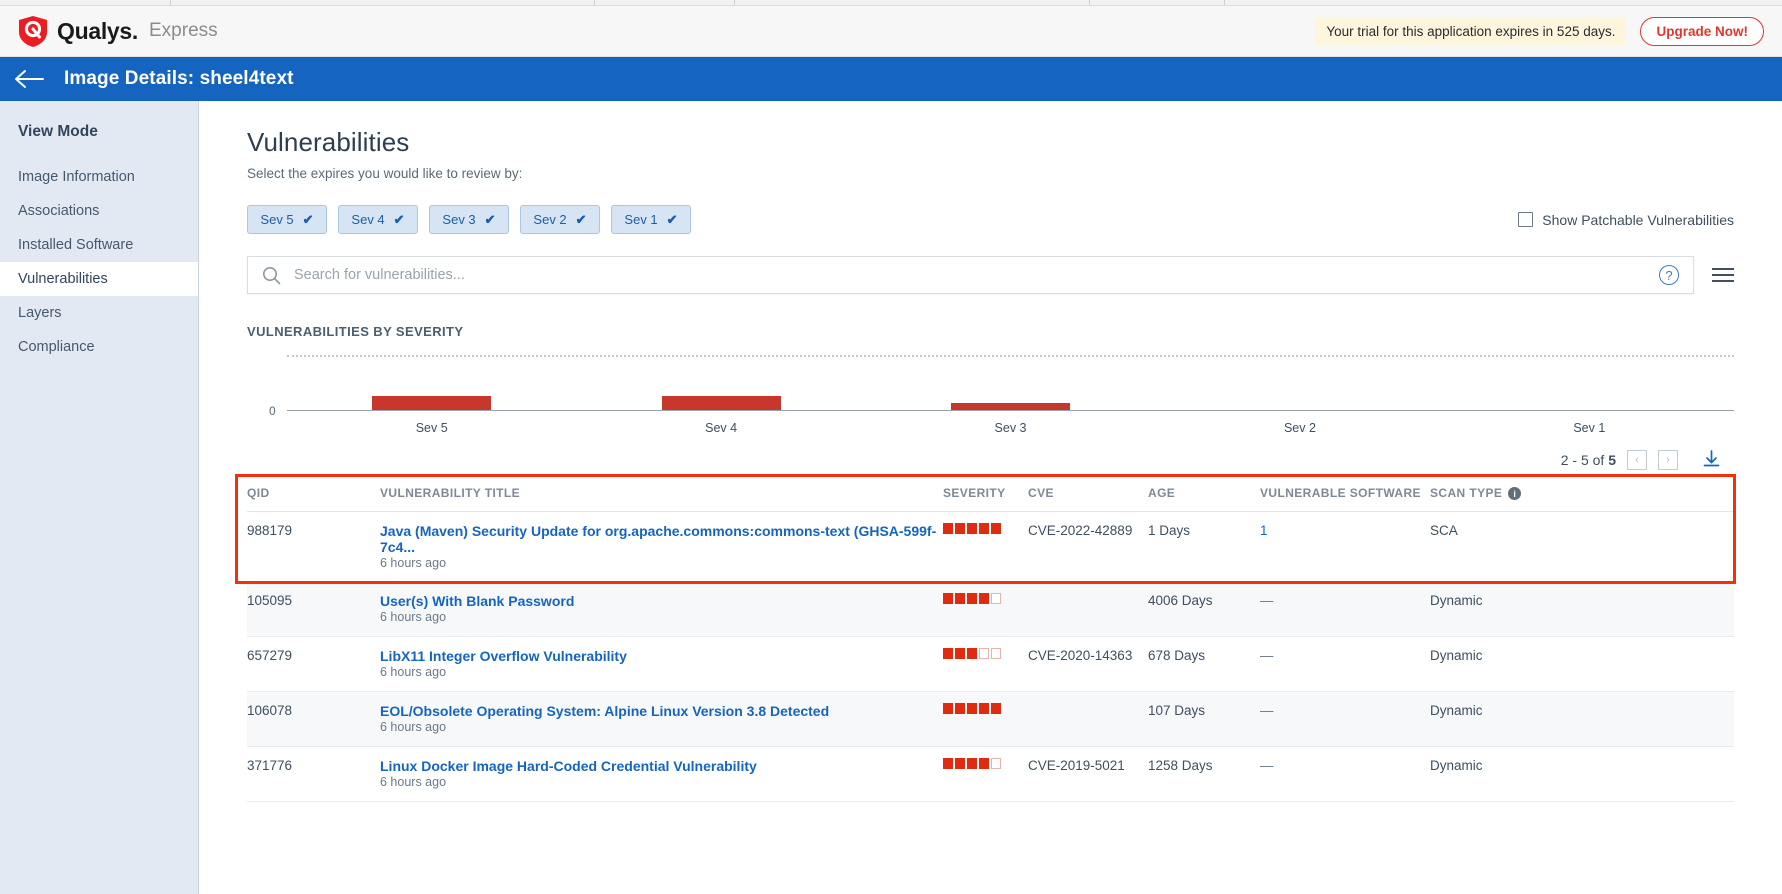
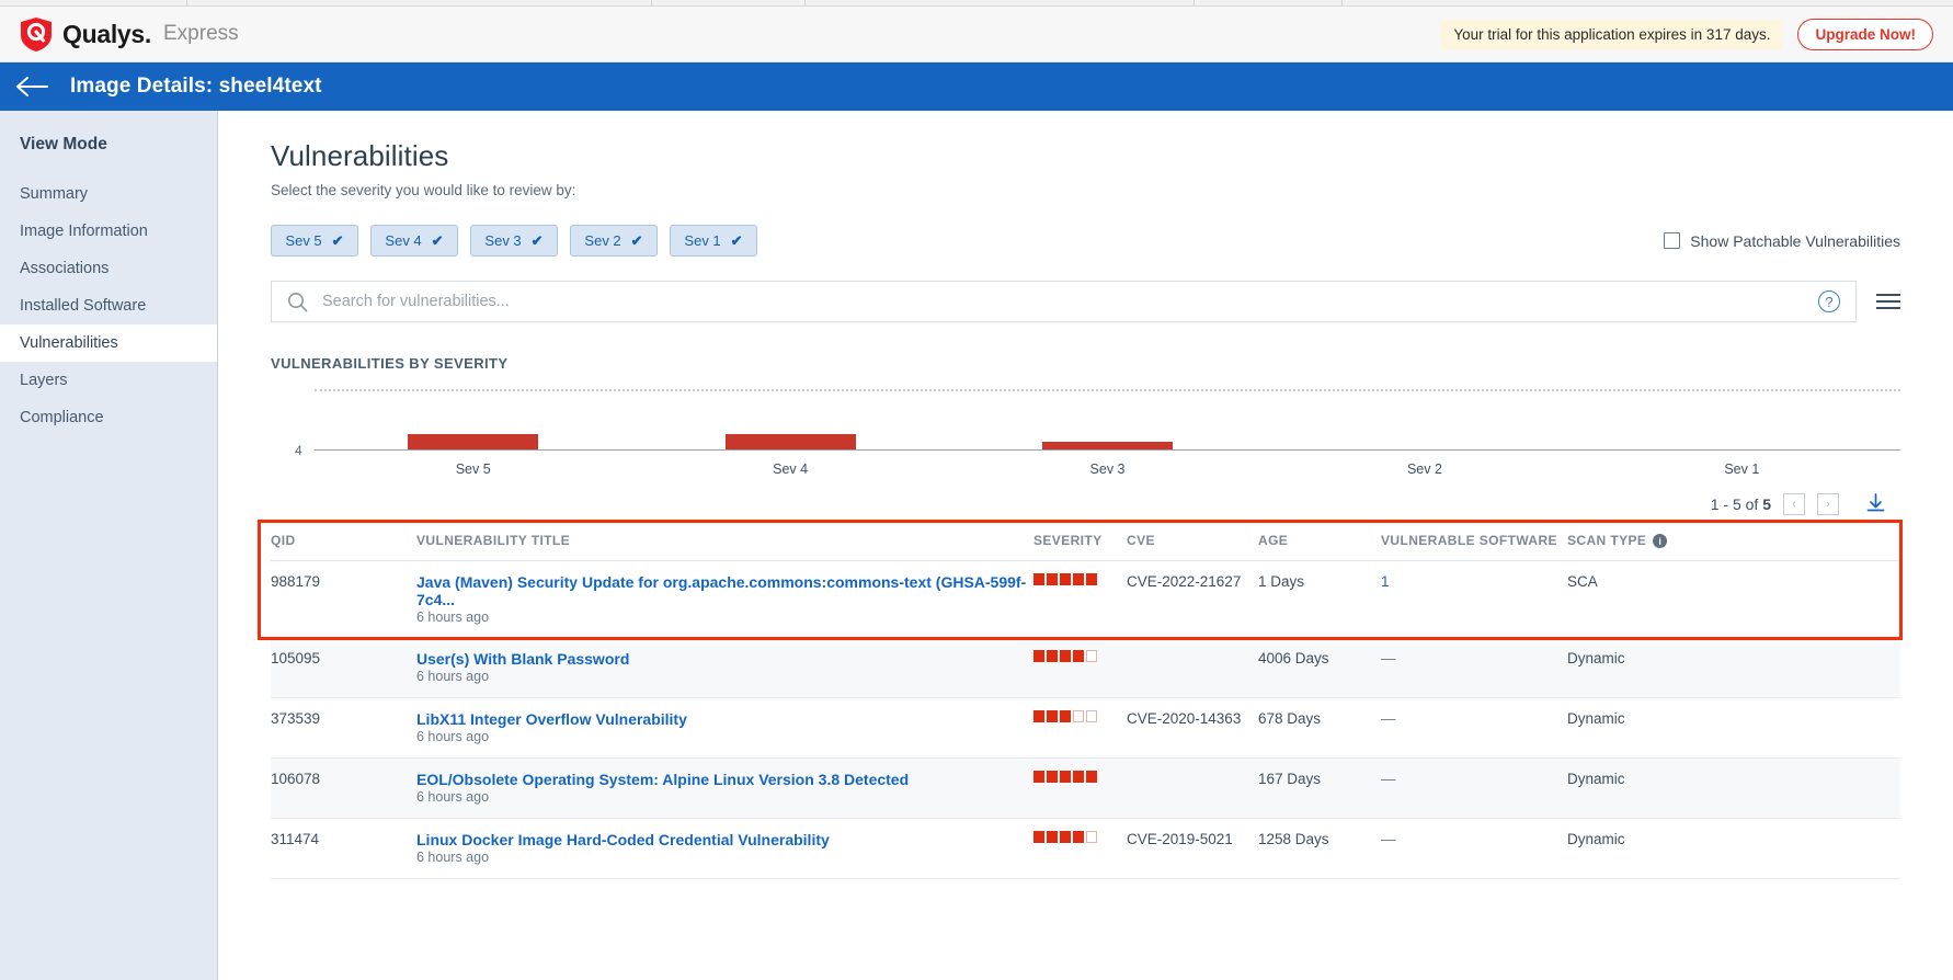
  Qualys.
  Express
- Your trial for this application expires in 525 days.
+ Your trial for this application expires in 317 days.
  Upgrade Now!
  Image Details: sheel4text
  View Mode
+ Summary
  Image Information
  Associations
  Installed Software
  Vulnerabilities
  Layers
  Compliance
  Vulnerabilities
- Select the expires you would like to review by:
+ Select the severity you would like to review by:
  Sev 5
  ✔
  Sev 4
  ✔
  Sev 3
  ✔
  Sev 2
  ✔
  Sev 1
  ✔
  Show Patchable Vulnerabilities
  Search for vulnerabilities...
  ?
  VULNERABILITIES BY SEVERITY
- 0
+ 4
  Sev 5
  Sev 4
  Sev 3
  Sev 2
  Sev 1
- 2 - 5 of 5
+ 1 - 5 of 5
  ‹
  ›
  QID	VULNERABILITY TITLE	SEVERITY	CVE	AGE	VULNERABLE SOFTWARE	SCAN TYPE i
- 988179	Java (Maven) Security Update for org.apache.commons:commons-text (GHSA-599f-7c4... 6 hours ago		CVE-2022-42889	1 Days	1	SCA
+ 988179	Java (Maven) Security Update for org.apache.commons:commons-text (GHSA-599f-7c4... 6 hours ago		CVE-2022-21627	1 Days	1	SCA
  105095	User(s) With Blank Password 6 hours ago			4006 Days	—	Dynamic
- 657279	LibX11 Integer Overflow Vulnerability 6 hours ago		CVE-2020-14363	678 Days	—	Dynamic
+ 373539	LibX11 Integer Overflow Vulnerability 6 hours ago		CVE-2020-14363	678 Days	—	Dynamic
- 106078	EOL/Obsolete Operating System: Alpine Linux Version 3.8 Detected 6 hours ago			107 Days	—	Dynamic
+ 106078	EOL/Obsolete Operating System: Alpine Linux Version 3.8 Detected 6 hours ago			167 Days	—	Dynamic
- 371776	Linux Docker Image Hard-Coded Credential Vulnerability 6 hours ago		CVE-2019-5021	1258 Days	—	Dynamic
+ 311474	Linux Docker Image Hard-Coded Credential Vulnerability 6 hours ago		CVE-2019-5021	1258 Days	—	Dynamic
